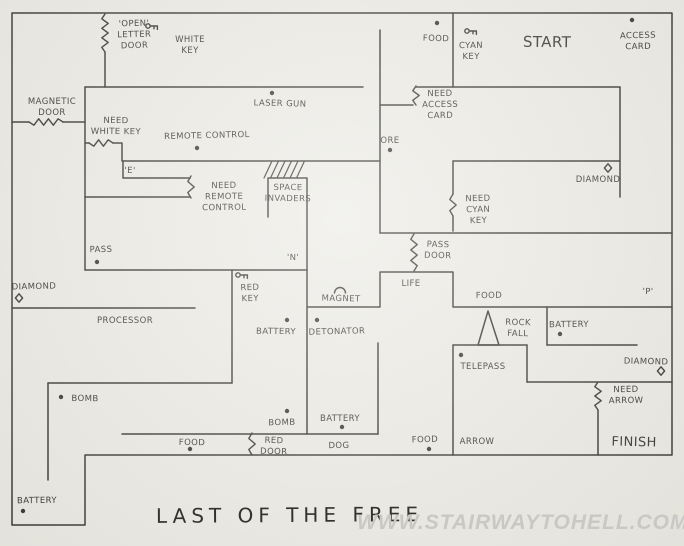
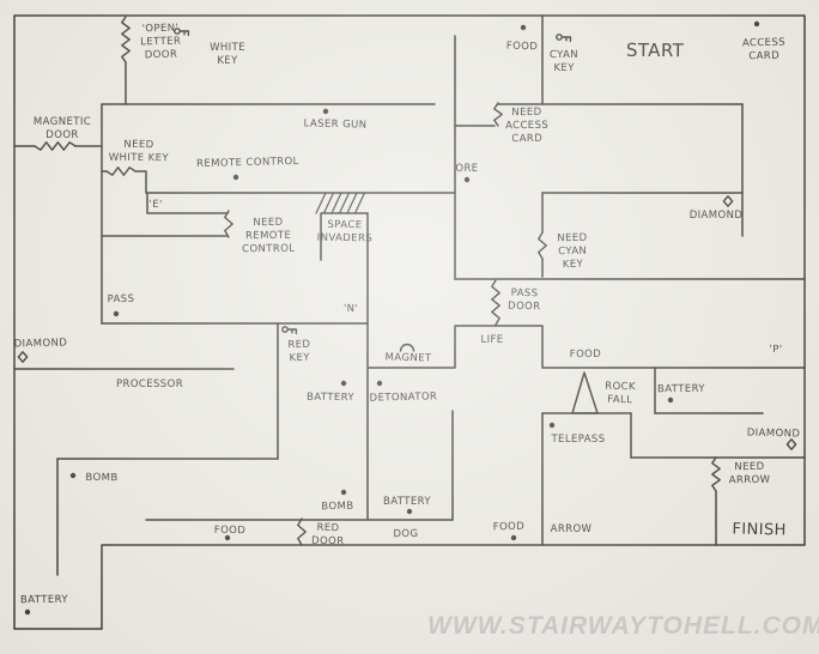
- LAST OF THE FREE
  WWW.STAIRWAYTOHELL.COM
